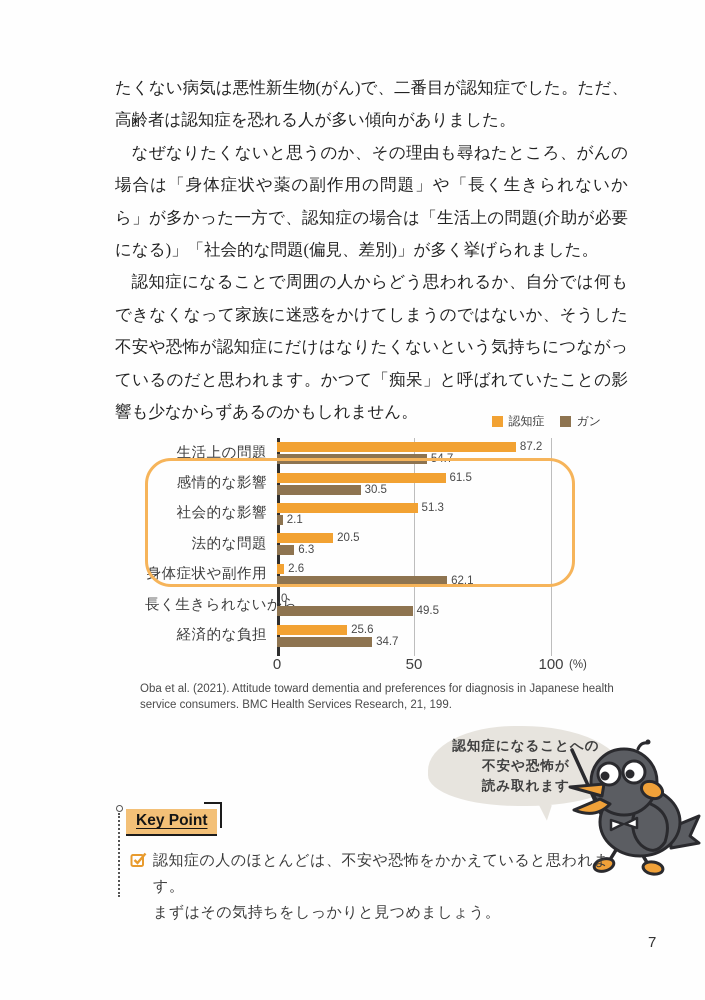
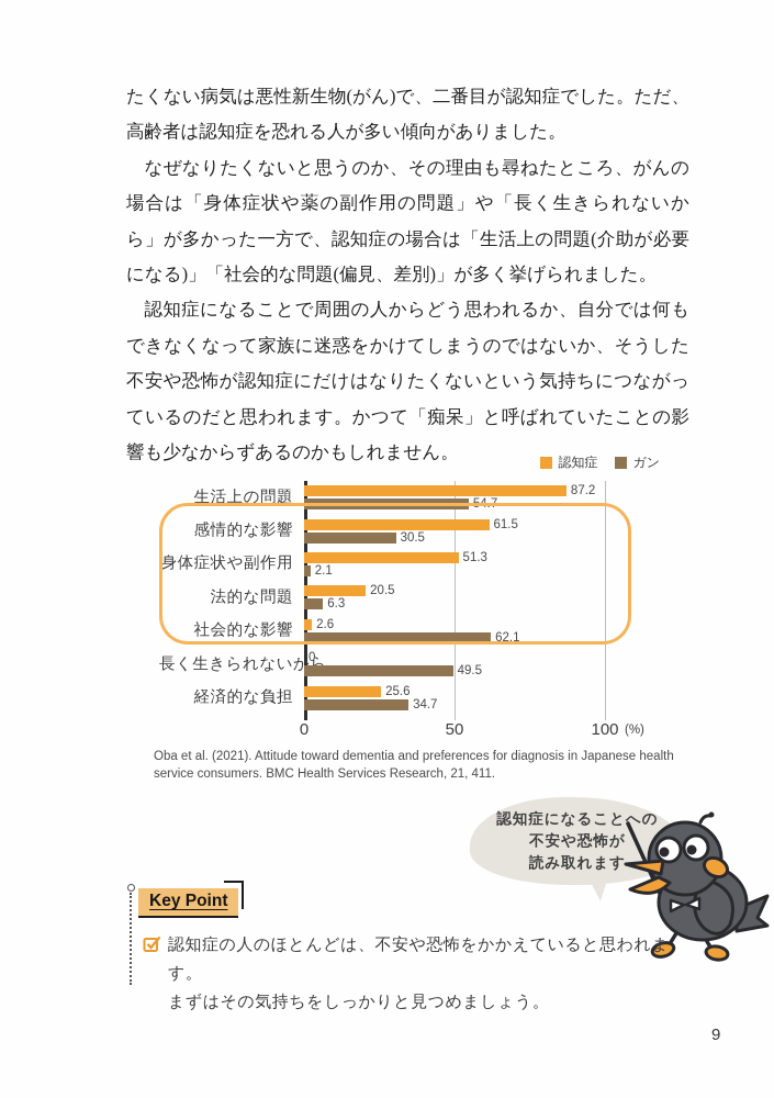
  たくない病気は悪性新生物(がん)で、二番目が認知症でした。ただ、高齢者は認知症を恐れる人が多い傾向がありました。
  なぜなりたくないと思うのか、その理由も尋ねたところ、がんの場合は「身体症状や薬の副作用の問題」や「長く生きられないから」が多かった一方で、認知症の場合は「生活上の問題(介助が必要になる)」「社会的な問題(偏見、差別)」が多く挙げられました。
  認知症になることで周囲の人からどう思われるか、自分では何もできなくなって家族に迷惑をかけてしまうのではないか、そうした不安や恐怖が認知症にだけはなりたくないという気持ちにつながっているのだと思われます。かつて「痴呆」と呼ばれていたことの影響も少なからずあるのかもしれません。
  認知症
  ガン
  生活上の問題
  87.2
  54.7
  感情的な影響
  61.5
  30.5
- 社会的な影響
+ 身体症状や副作用
  51.3
  2.1
  法的な問題
  20.5
  6.3
- 身体症状や副作用
+ 社会的な影響
  2.6
  62.1
  長く生きられないか
  0
  49.5
  経済的な負担
  25.6
  34.7
  (%)
  0
  50
  100
- Oba et al. (2021). Attitude toward dementia and preferences for diagnosis in Japanese health service consumers. BMC Health Services Research, 21, 199.
+ Oba et al. (2021). Attitude toward dementia and preferences for diagnosis in Japanese health service consumers. BMC Health Services Research, 21, 411.
  認知症になることへの
  不安や恐怖が
  読み取れます
  Key Point
  認知症の人のほとんどは、不安や恐怖をかかえていると思われます。
  まずはその気持ちをしっかりと見つめましょう。
- 7
+ 9
